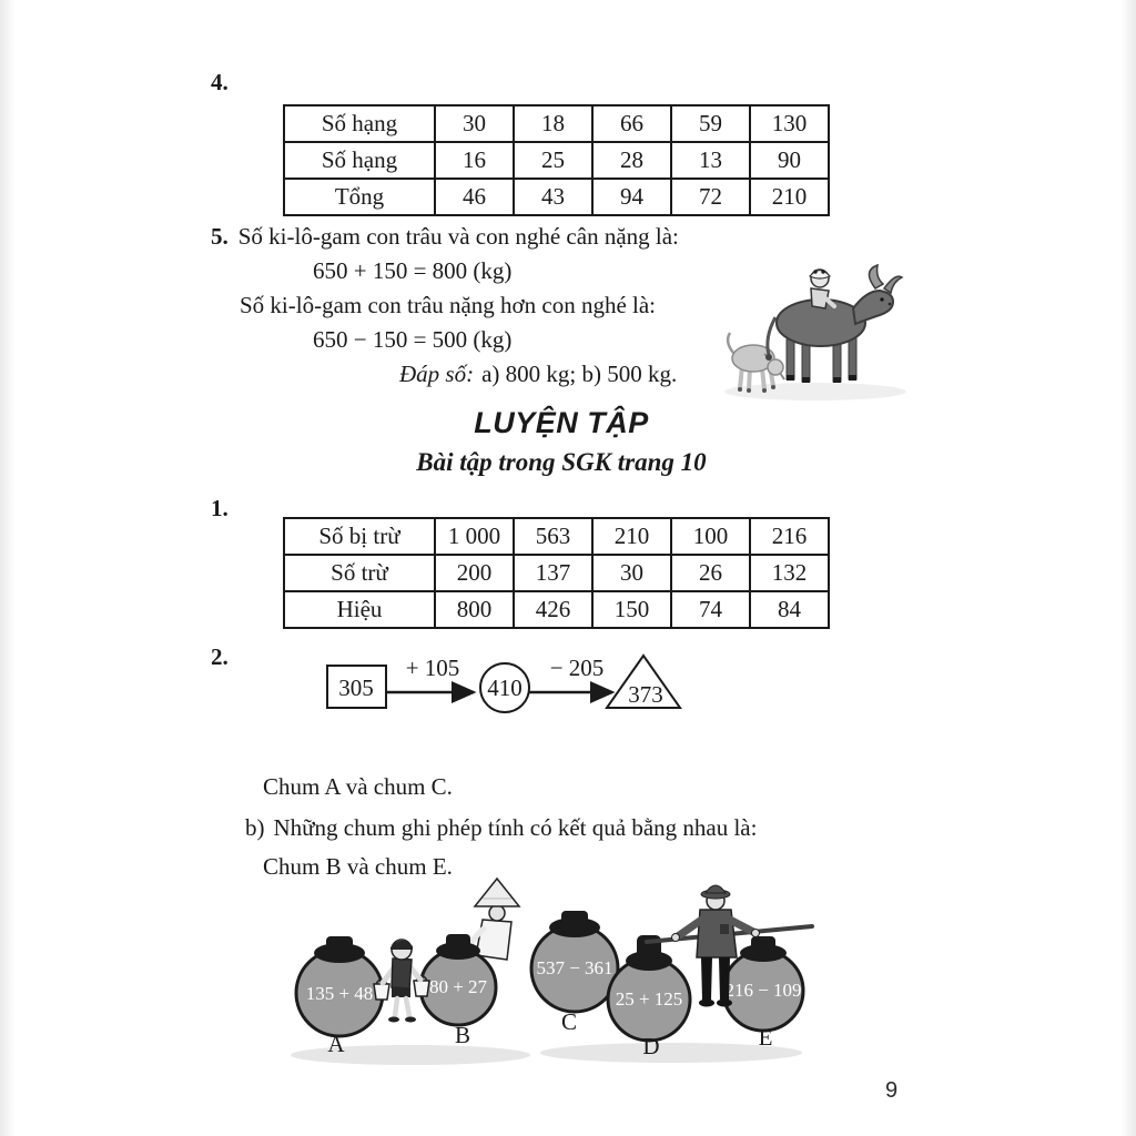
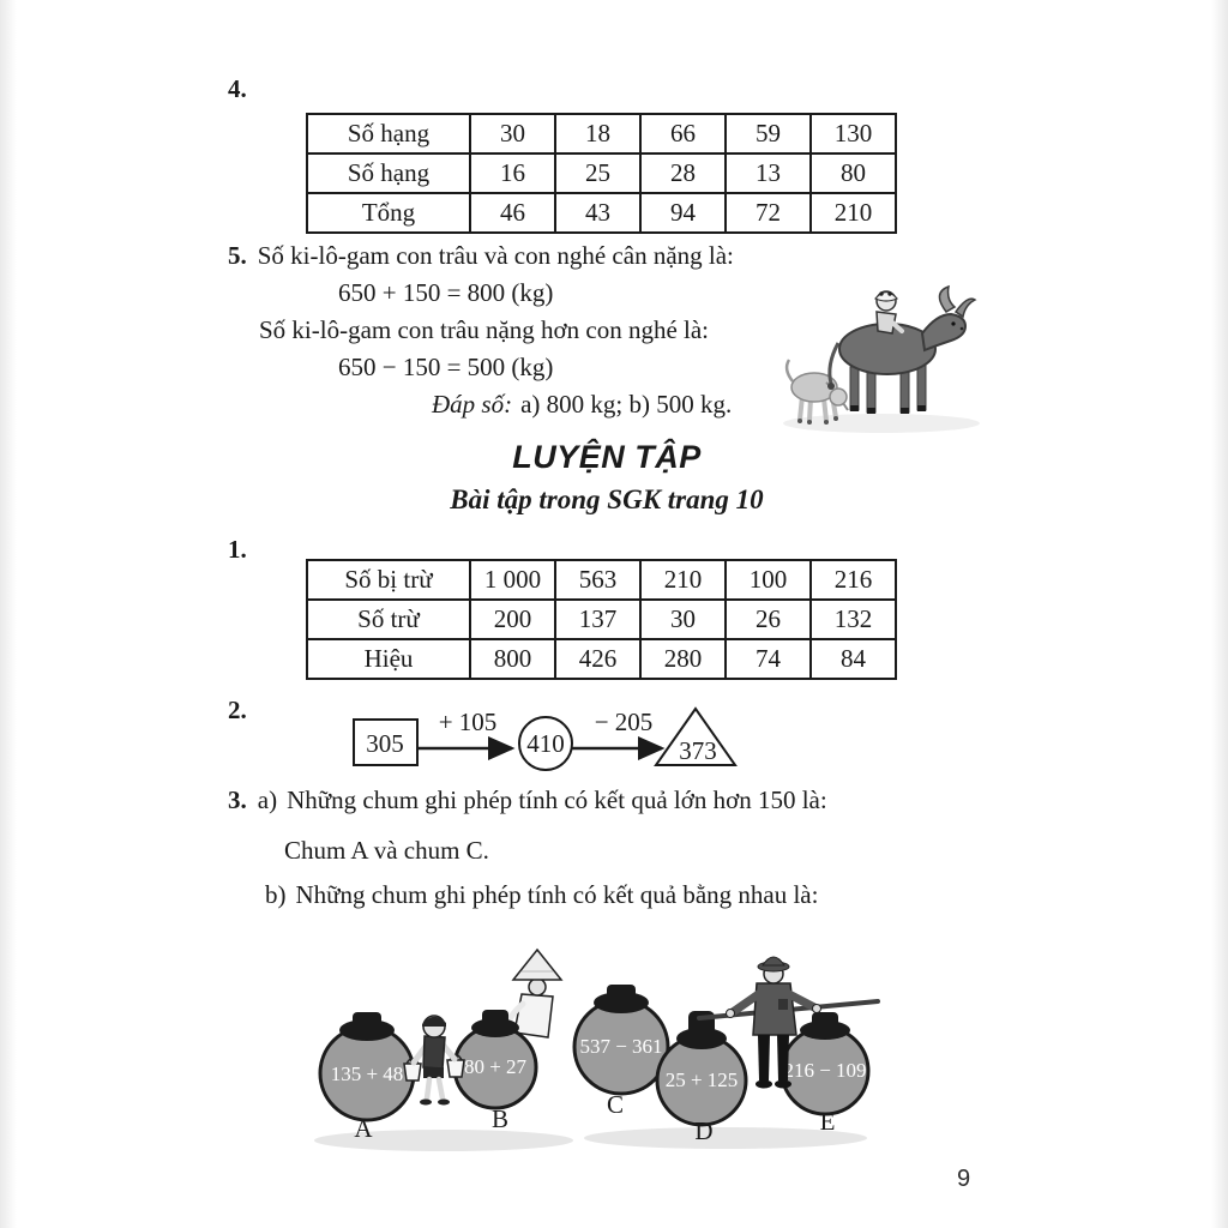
  4.
  Số hạng	30	18	66	59	130
- Số hạng	16	25	28	13	90
+ Số hạng	16	25	28	13	80
  Tổng	46	43	94	72	210
  5. Số ki-lô-gam con trâu và con nghé cân nặng là:
  650 + 150 = 800 (kg)
  Số ki-lô-gam con trâu nặng hơn con nghé là:
  650 − 150 = 500 (kg)
  Đáp số: a) 800 kg; b) 500 kg.
  LUYỆN TẬP
  Bài tập trong SGK trang 10
  1.
  Số bị trừ	1 000	563	210	100	216
  Số trừ	200	137	30	26	132
- Hiệu	800	426	150	74	84
+ Hiệu	800	426	280	74	84
  2.
  305
  + 105
  410
  − 205
  373
+ 3. a) Những chum ghi phép tính có kết quả lớn hơn 150 là:
  Chum A và chum C.
  b) Những chum ghi phép tính có kết quả bằng nhau là:
- Chum B và chum E.
  135 + 48
  80 + 27
  537 − 361
  25 + 125
  216 − 109
  A
  B
  C
  D
  E
  9
